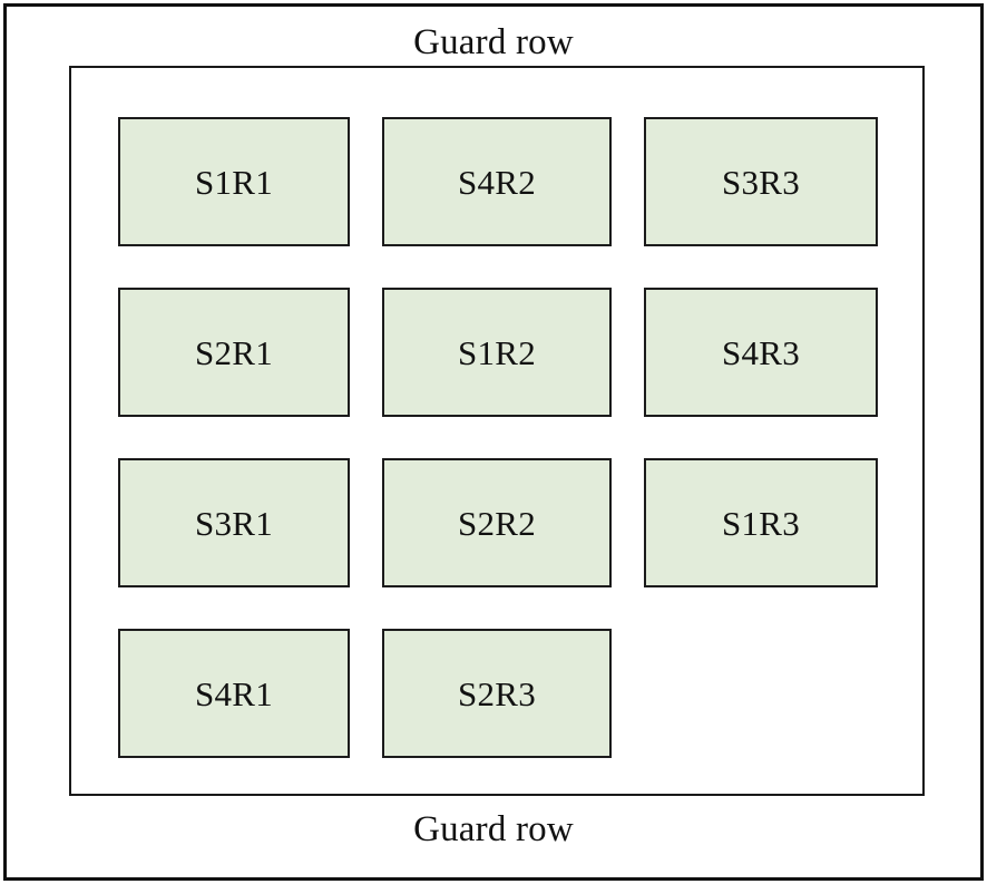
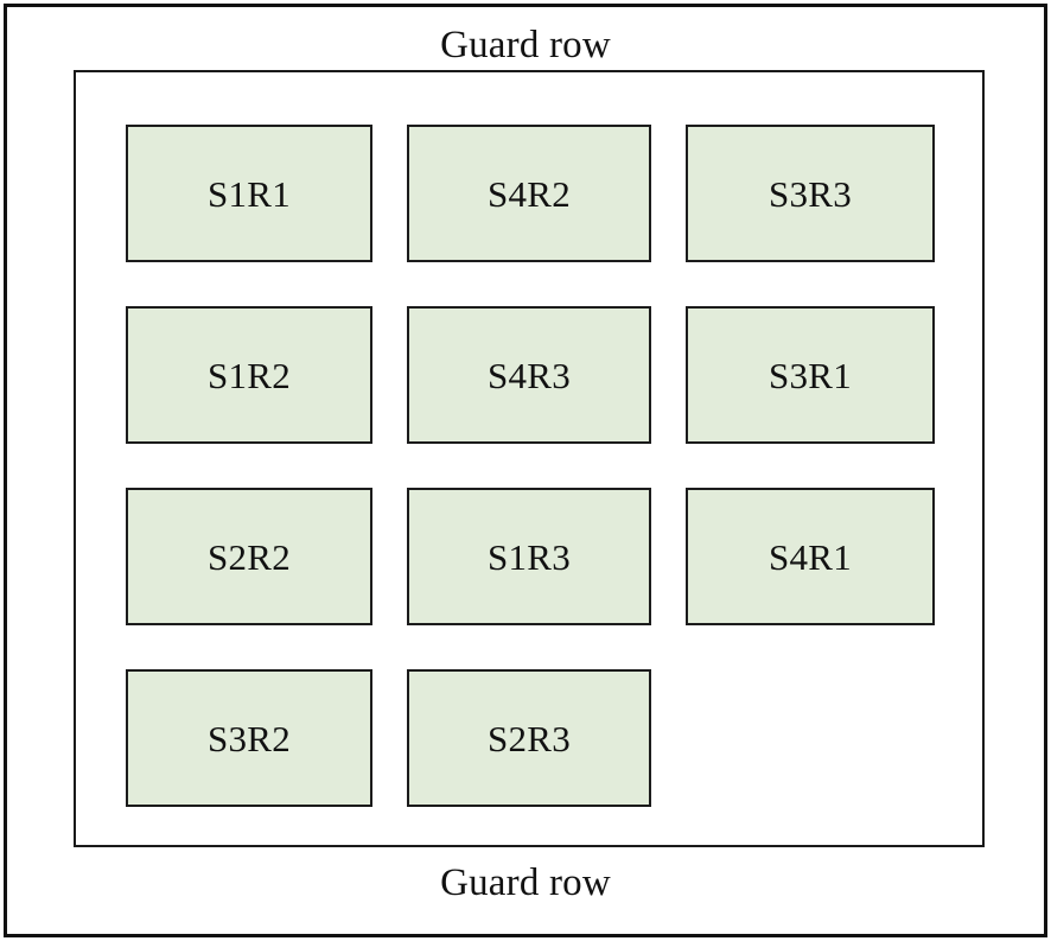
  Guard row
  S1R1
  S4R2
  S3R3
- S2R1
  S1R2
  S4R3
  S3R1
  S2R2
  S1R3
  S4R1
+ S3R2
  S2R3
  Guard row
